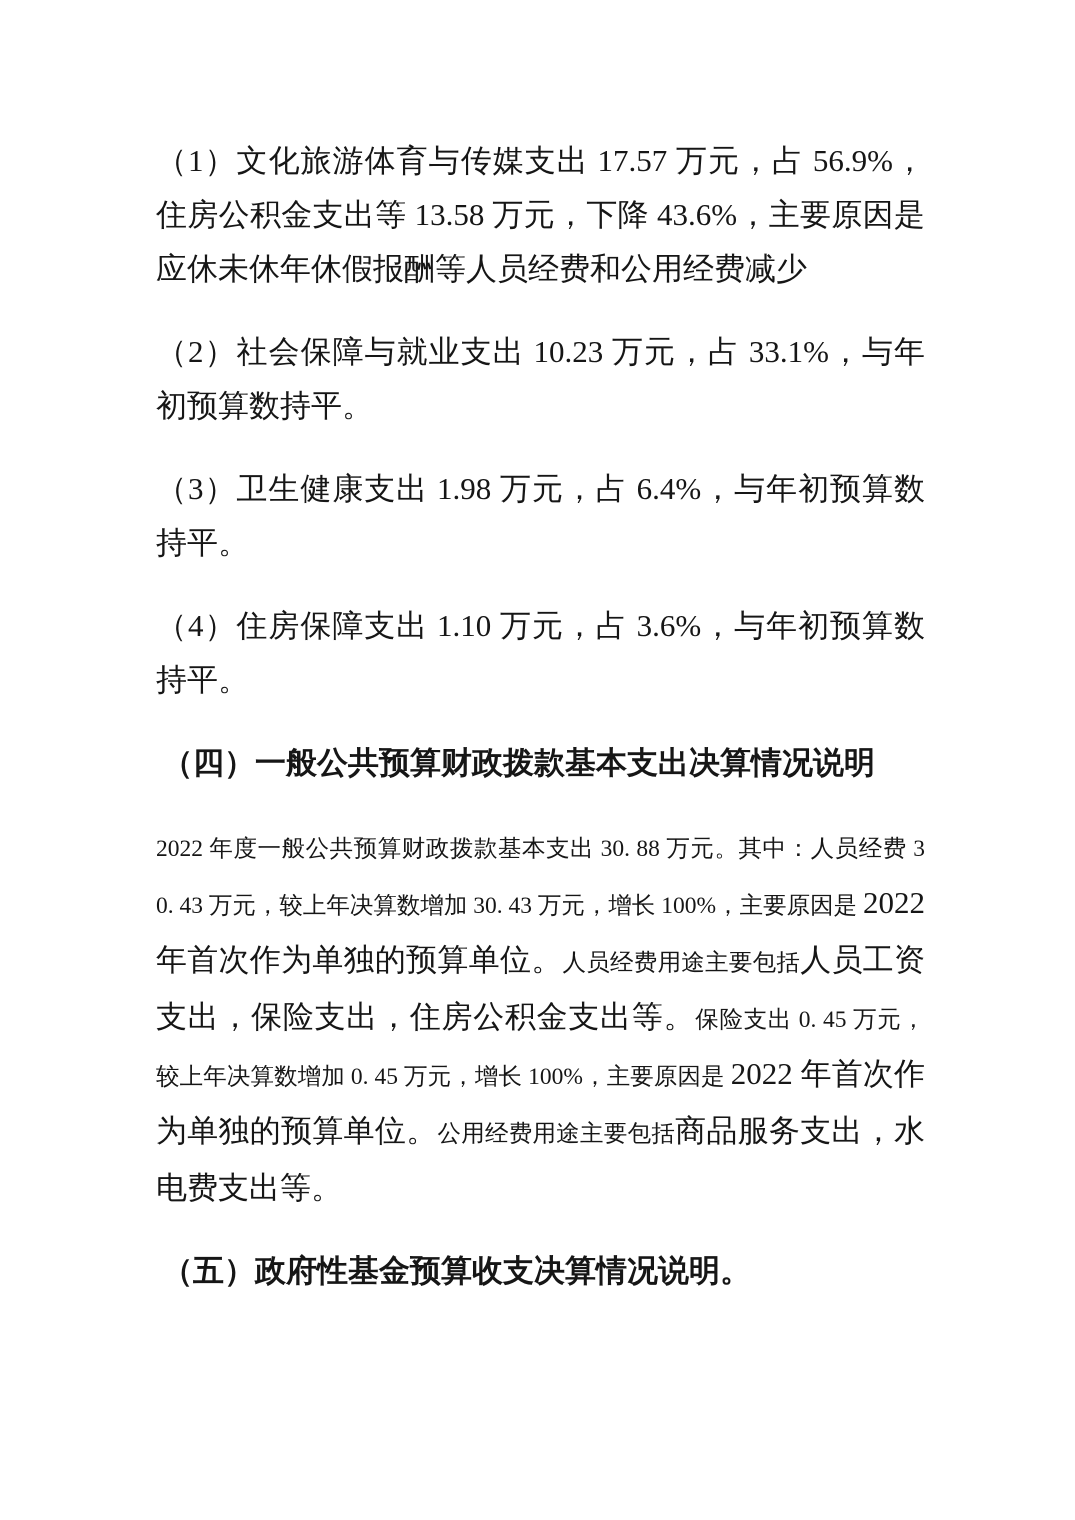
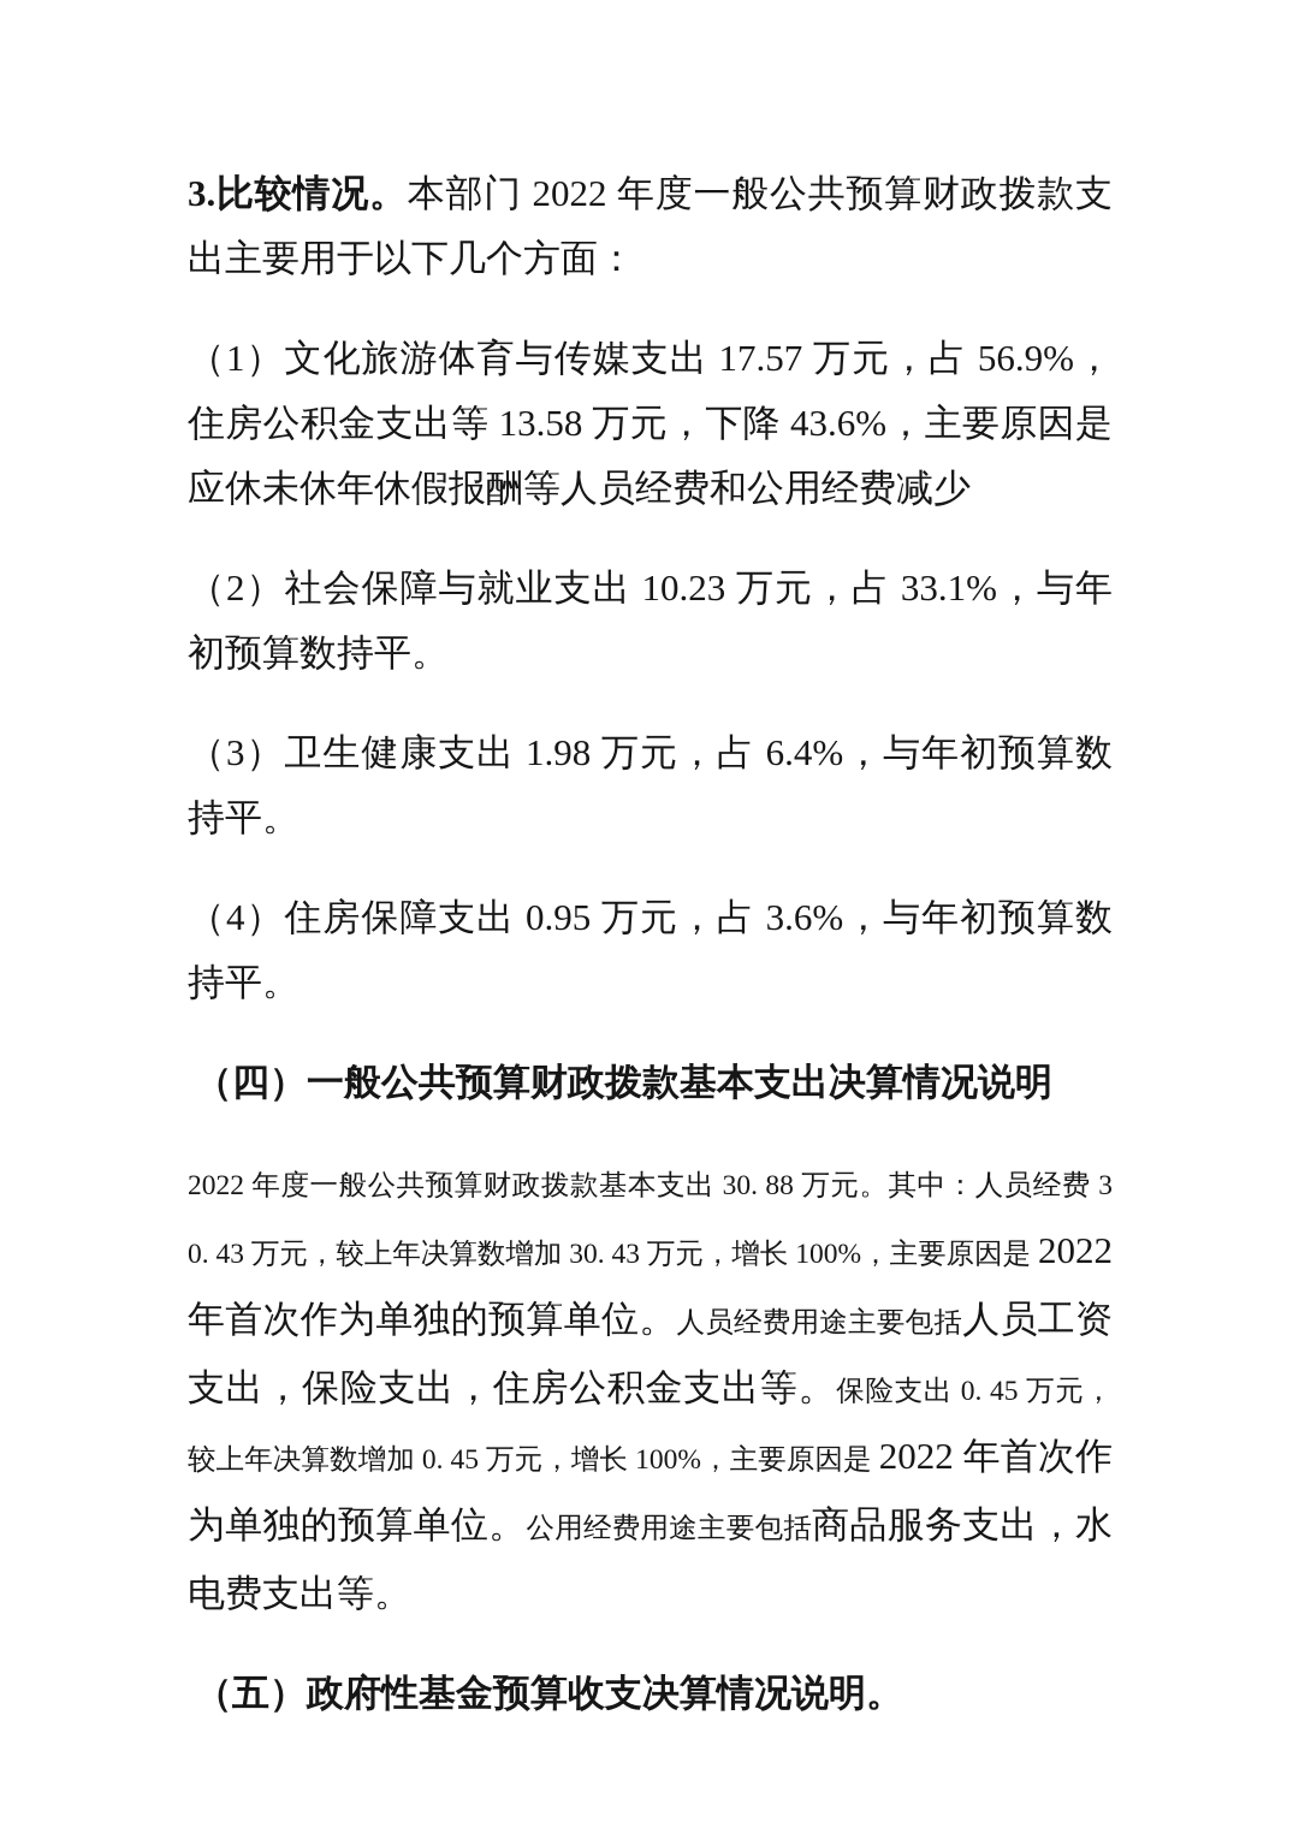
+ 3.比较情况。本部门 2022 年度一般公共预算财政拨款支出主要用于以下几个方面：
  （1）文化旅游体育与传媒支出 17.57 万元，占 56.9%，住房公积金支出等 13.58 万元，下降 43.6%，主要原因是应休未休年休假报酬等人员经费和公用经费减少
  （2）社会保障与就业支出 10.23 万元，占 33.1%，与年初预算数持平。
  （3）卫生健康支出 1.98 万元，占 6.4%，与年初预算数持平。
- （4）住房保障支出 1.10 万元，占 3.6%，与年初预算数持平。
+ （4）住房保障支出 0.95 万元，占 3.6%，与年初预算数持平。
  （四）一般公共预算财政拨款基本支出决算情况说明
  2022 年度一般公共预算财政拨款基本支出 30. 88 万元。其中：人员经费 30. 43 万元，较上年决算数增加 30. 43 万元，增长 100%，主要原因是 2022 年首次作为单独的预算单位。人员经费用途主要包括人员工资支出，保险支出，住房公积金支出等。保险支出 0. 45 万元，较上年决算数增加 0. 45 万元，增长 100%，主要原因是 2022 年首次作为单独的预算单位。公用经费用途主要包括商品服务支出，水电费支出等。
  （五）政府性基金预算收支决算情况说明。
